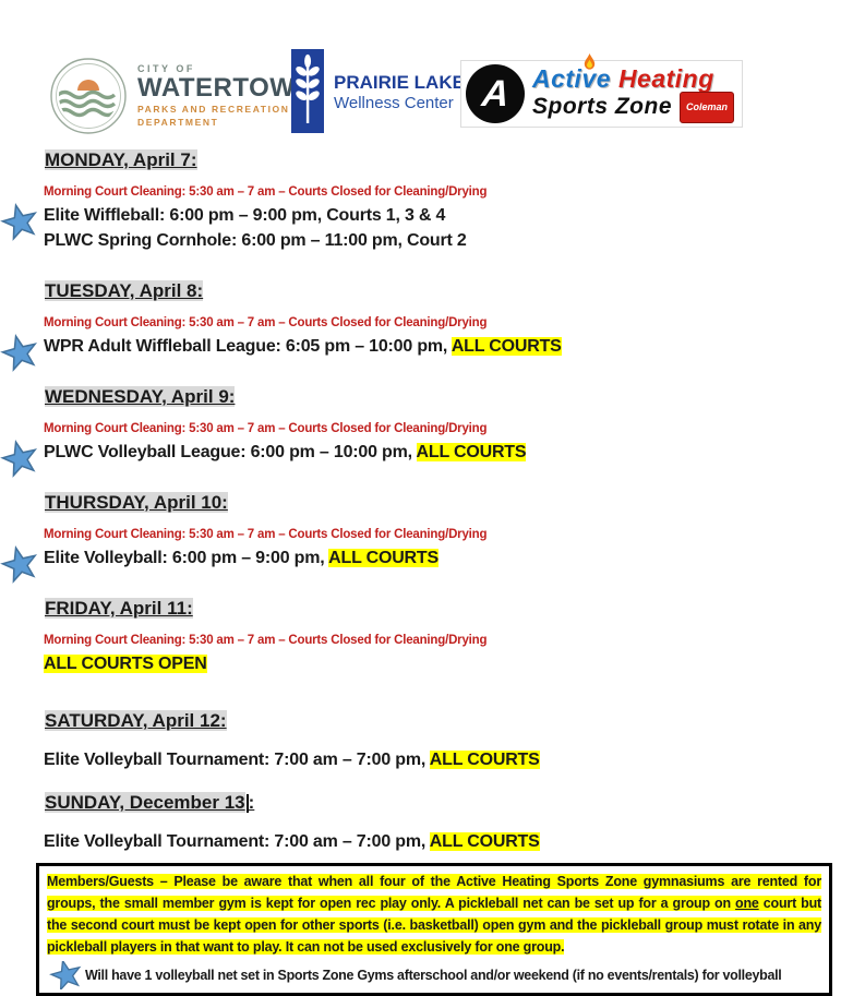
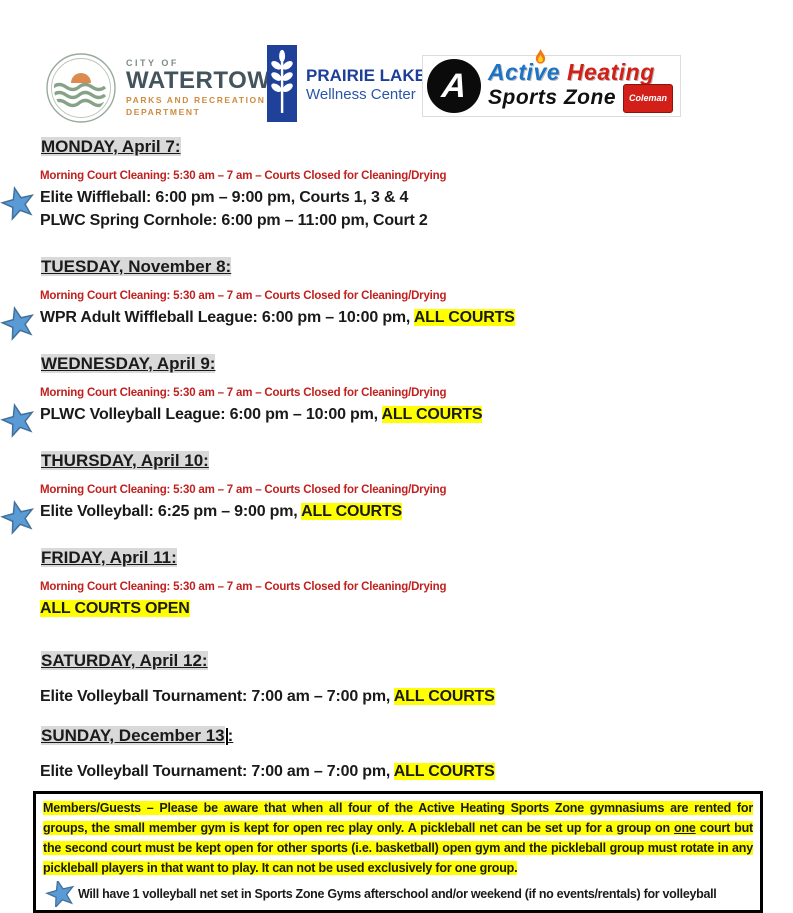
  CITY OF
  WATERTOW
  PARKS AND RECREATION
  DEPARTMENT
  PRAIRIE LAKE
  Wellness Center
  Active Heating
  Sports Zone
  Coleman
  MONDAY, April 7:
  Morning Court Cleaning: 5:30 am – 7 am – Courts Closed for Cleaning/Drying
  Elite Wiffleball: 6:00 pm – 9:00 pm, Courts 1, 3 & 4
  PLWC Spring Cornhole: 6:00 pm – 11:00 pm, Court 2
- TUESDAY, April 8:
+ TUESDAY, November 8:
  Morning Court Cleaning: 5:30 am – 7 am – Courts Closed for Cleaning/Drying
- WPR Adult Wiffleball League: 6:05 pm – 10:00 pm, ALL COURTS
+ WPR Adult Wiffleball League: 6:00 pm – 10:00 pm, ALL COURTS
  WEDNESDAY, April 9:
  Morning Court Cleaning: 5:30 am – 7 am – Courts Closed for Cleaning/Drying
  PLWC Volleyball League: 6:00 pm – 10:00 pm, ALL COURTS
  THURSDAY, April 10:
  Morning Court Cleaning: 5:30 am – 7 am – Courts Closed for Cleaning/Drying
- Elite Volleyball: 6:00 pm – 9:00 pm, ALL COURTS
+ Elite Volleyball: 6:25 pm – 9:00 pm, ALL COURTS
  FRIDAY, April 11:
  Morning Court Cleaning: 5:30 am – 7 am – Courts Closed for Cleaning/Drying
  ALL COURTS OPEN
  SATURDAY, April 12:
  Elite Volleyball Tournament: 7:00 am – 7:00 pm, ALL COURTS
  SUNDAY, December 13 :
  Elite Volleyball Tournament: 7:00 am – 7:00 pm, ALL COURTS
  Members/Guests – Please be aware that when all four of the Active Heating Sports Zone gymnasiums are rented for groups, the small member gym is kept for open rec play only. A pickleball net can be set up for a group on one court but the second court must be kept open for other sports (i.e. basketball) open gym and the pickleball group must rotate in any pickleball players in that want to play. It can not be used exclusively for one group.
  Will have 1 volleyball net set in Sports Zone Gyms afterschool and/or weekend (if no events/rentals) for volleyball
